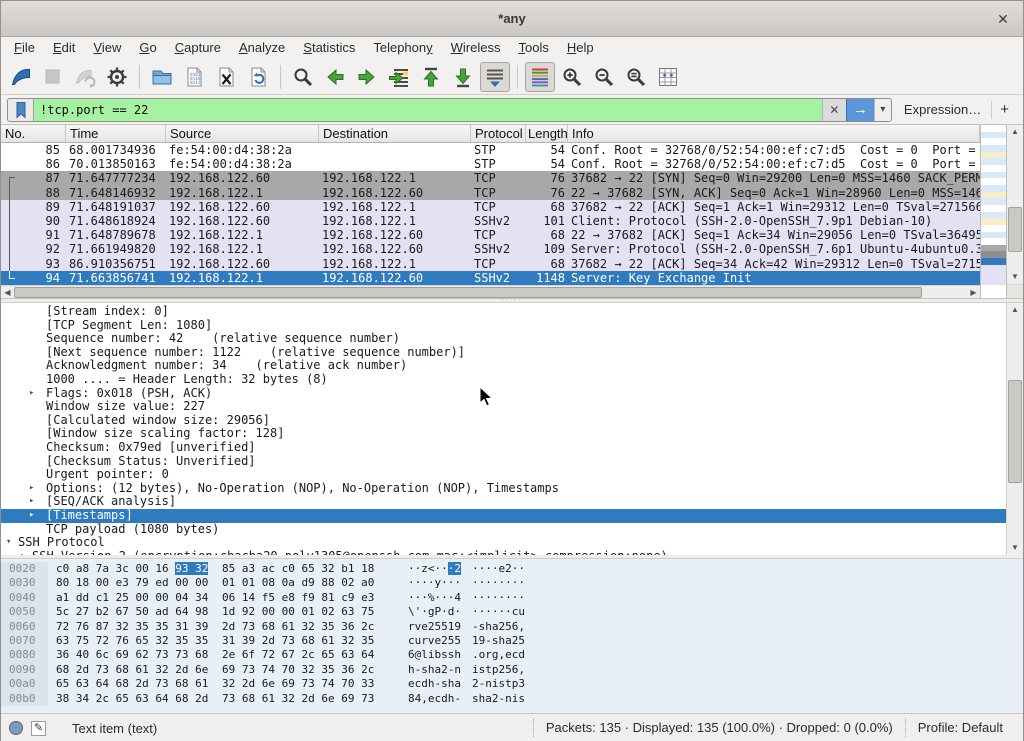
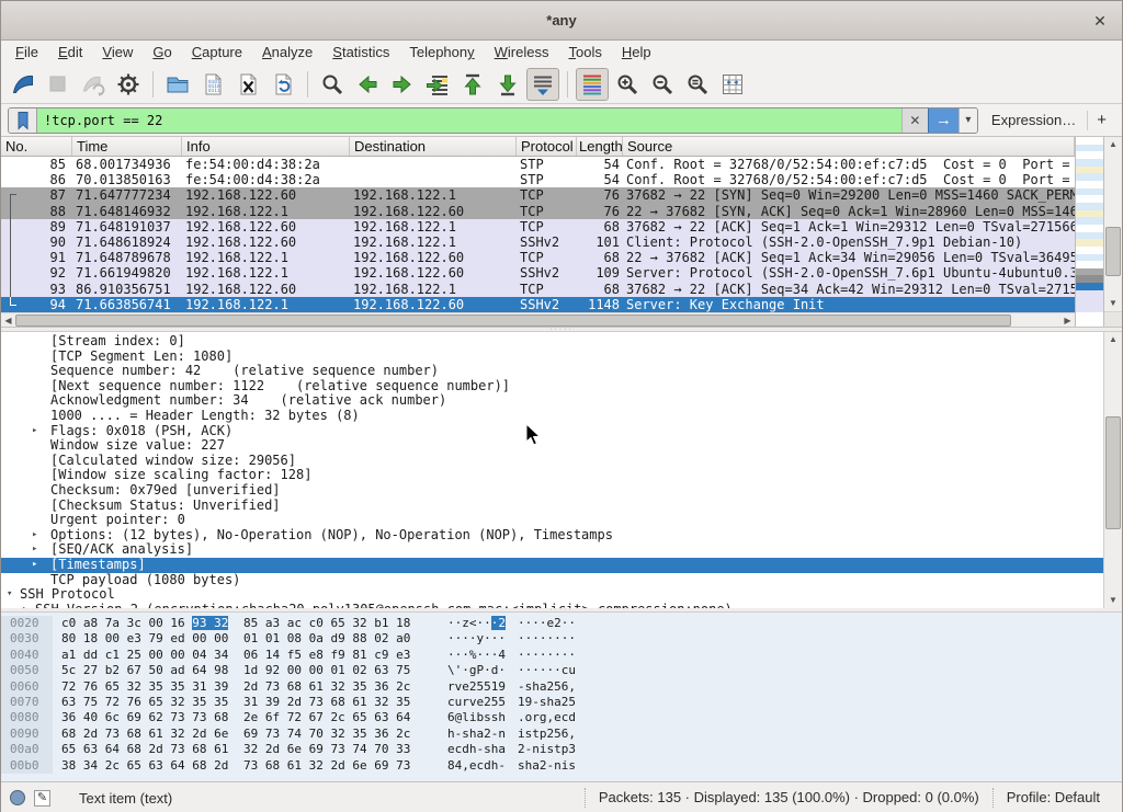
  *any
  ✕
  File
  Edit
  View
  Go
  Capture
  Analyze
  Statistics
  Telephony
  Wireless
  Tools
  Help
  !tcp.port == 22
  ✕
  →
  ▾
  Expression…
  +
  No.
  Time
- Source
+ Info
  Destination
  Protocol
  Length
- Info
+ Source
  85
  68.001734936
  fe:54:00:d4:38:2a
  STP
  54
  Conf. Root = 32768/0/52:54:00:ef:c7:d5 Cost = 0 Port =
  86
  70.013850163
  fe:54:00:d4:38:2a
  STP
  54
  Conf. Root = 32768/0/52:54:00:ef:c7:d5 Cost = 0 Port =
  87
  71.647777234
  192.168.122.60
  192.168.122.1
  TCP
  76
  37682 → 22 [SYN] Seq=0 Win=29200 Len=0 MSS=1460 SACK_PERM
  88
  71.648146932
  192.168.122.1
  192.168.122.60
  TCP
  76
  22 → 37682 [SYN, ACK] Seq=0 Ack=1 Win=28960 Len=0 MSS=146
  89
  71.648191037
  192.168.122.60
  192.168.122.1
  TCP
  68
  37682 → 22 [ACK] Seq=1 Ack=1 Win=29312 Len=0 TSval=271566
  90
  71.648618924
  192.168.122.60
  192.168.122.1
  SSHv2
  101
  Client: Protocol (SSH-2.0-OpenSSH_7.9p1 Debian-10)
  91
  71.648789678
  192.168.122.1
  192.168.122.60
  TCP
  68
  22 → 37682 [ACK] Seq=1 Ack=34 Win=29056 Len=0 TSval=36495
  92
  71.661949820
  192.168.122.1
  192.168.122.60
  SSHv2
  109
  Server: Protocol (SSH-2.0-OpenSSH_7.6p1 Ubuntu-4ubuntu0.3
  93
  86.910356751
  192.168.122.60
  192.168.122.1
  TCP
  68
  37682 → 22 [ACK] Seq=34 Ack=42 Win=29312 Len=0 TSval=2715
  94
  71.663856741
  192.168.122.1
  192.168.122.60
  SSHv2
  1148
  Server: Key Exchange Init
  ◀
  ▶
  ▲
  ▼
  [Stream index: 0]
  [TCP Segment Len: 1080]
  Sequence number: 42 (relative sequence number)
  [Next sequence number: 1122 (relative sequence number)]
  Acknowledgment number: 34 (relative ack number)
  1000 .... = Header Length: 32 bytes (8)
  ▸
  Flags: 0x018 (PSH, ACK)
  Window size value: 227
  [Calculated window size: 29056]
  [Window size scaling factor: 128]
  Checksum: 0x79ed [unverified]
  [Checksum Status: Unverified]
  Urgent pointer: 0
  ▸
  Options: (12 bytes), No-Operation (NOP), No-Operation (NOP), Timestamps
  ▸
  [SEQ/ACK analysis]
  ▸
  [Timestamps]
  TCP payload (1080 bytes)
  ▾
  SSH Protocol
  ▲
  ▼
  0020
  c0 a8 7a 3c 00 16 93 32
  85 a3 ac c0 65 32 b1 18
  ··z<···2
  ····e2··
  0030
  80 18 00 e3 79 ed 00 00
  01 01 08 0a d9 88 02 a0
  ····y···
  ········
  0040
  a1 dd c1 25 00 00 04 34
  06 14 f5 e8 f9 81 c9 e3
  ···%···4
  ········
  0050
  5c 27 b2 67 50 ad 64 98
  1d 92 00 00 01 02 63 75
  \'·gP·d·
  ······cu
  0060
- 72 76 87 32 35 35 31 39
+ 72 76 65 32 35 35 31 39
  2d 73 68 61 32 35 36 2c
  rve25519
  -sha256,
  0070
  63 75 72 76 65 32 35 35
  31 39 2d 73 68 61 32 35
  curve255
  19-sha25
  0080
  36 40 6c 69 62 73 73 68
  2e 6f 72 67 2c 65 63 64
  6@libssh
  .org,ecd
  0090
  68 2d 73 68 61 32 2d 6e
  69 73 74 70 32 35 36 2c
  h-sha2-n
  istp256,
  00a0
  65 63 64 68 2d 73 68 61
  32 2d 6e 69 73 74 70 33
  ecdh-sha
  2-nistp3
  00b0
  38 34 2c 65 63 64 68 2d
  73 68 61 32 2d 6e 69 73
  84,ecdh-
  sha2-nis
  ✎
  Text item (text)
  Packets: 135 · Displayed: 135 (100.0%) · Dropped: 0 (0.0%)
  Profile: Default
